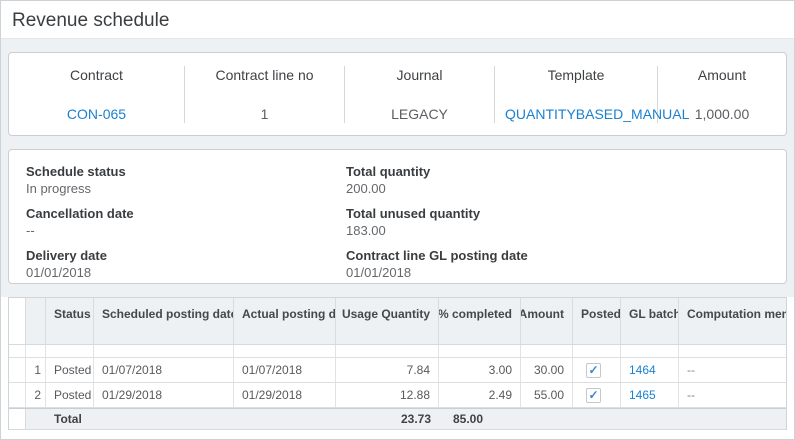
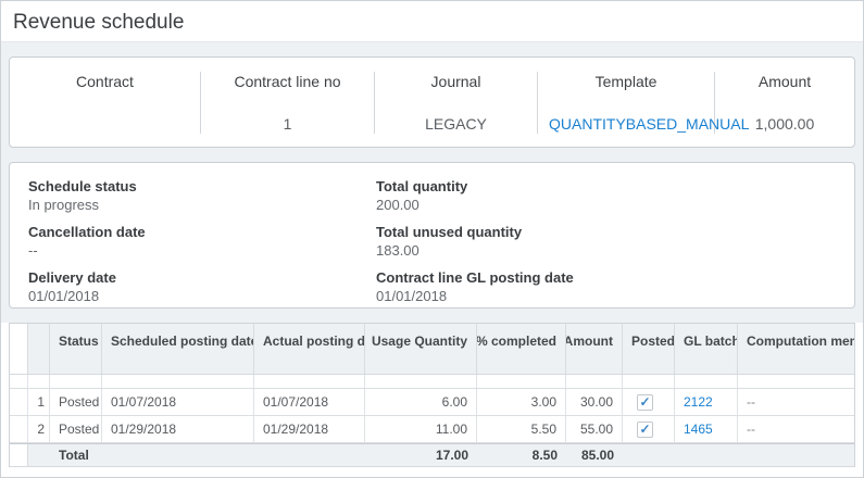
  Revenue schedule
  Contract
- CON-065
  Contract line no
  1
  Journal
  LEGACY
  Template
  QUANTITYBASED_MA
  Amount
  1,000.00
  Schedule status
  In progress
  Cancellation date
  --
  Delivery date
  01/01/2018
  Total quantity
  200.00
  Total unused quantity
  183.00
  Contract line GL posting date
  01/01/2018
  Status
  Scheduled posting dat
  Actual posting d
  Usage Quantity
  % completed
  Amount
  Posted
  GL batch
  Computation me
  1
  Posted
  01/07/2018
  01/07/2018
- 7.84
+ 6.00
  3.00
  30.00
  ✓
- 1464
+ 2122
  --
  2
  Posted
  01/29/2018
  01/29/2018
- 12.88
+ 11.00
- 2.49
+ 5.50
  55.00
  ✓
  1465
  --
  Total
- 23.73
+ 17.00
+ 8.50
  85.00
